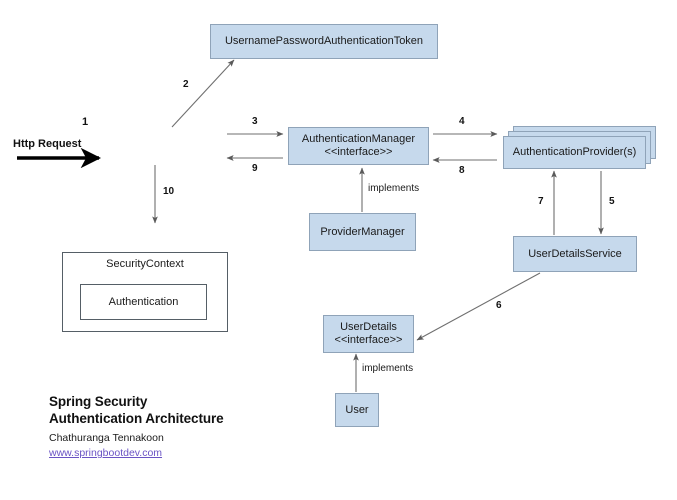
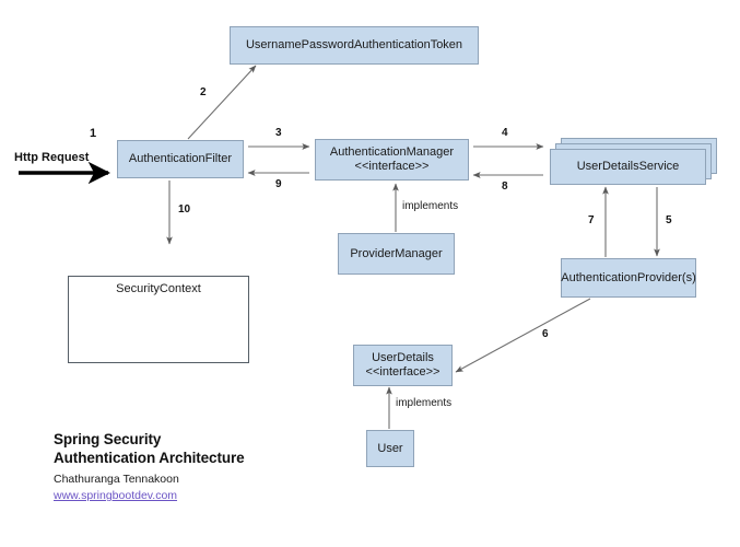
  UsernamePasswordAuthenticationToken
+ AuthenticationFilter
  AuthenticationManager
  <<interface>>
- AuthenticationProvider(s)
+ UserDetailsService
  ProviderManager
- UserDetailsService
+ AuthenticationProvider(s)
  UserDetails
  <<interface>>
  User
  SecurityContext
- Authentication
  1
  Http Request
  2
  3
  9
  4
  8
  10
  7
  5
  6
  implements
  implements
  Spring Security
  Authentication Architecture
  Chathuranga Tennakoon
  www.springbootdev.com
